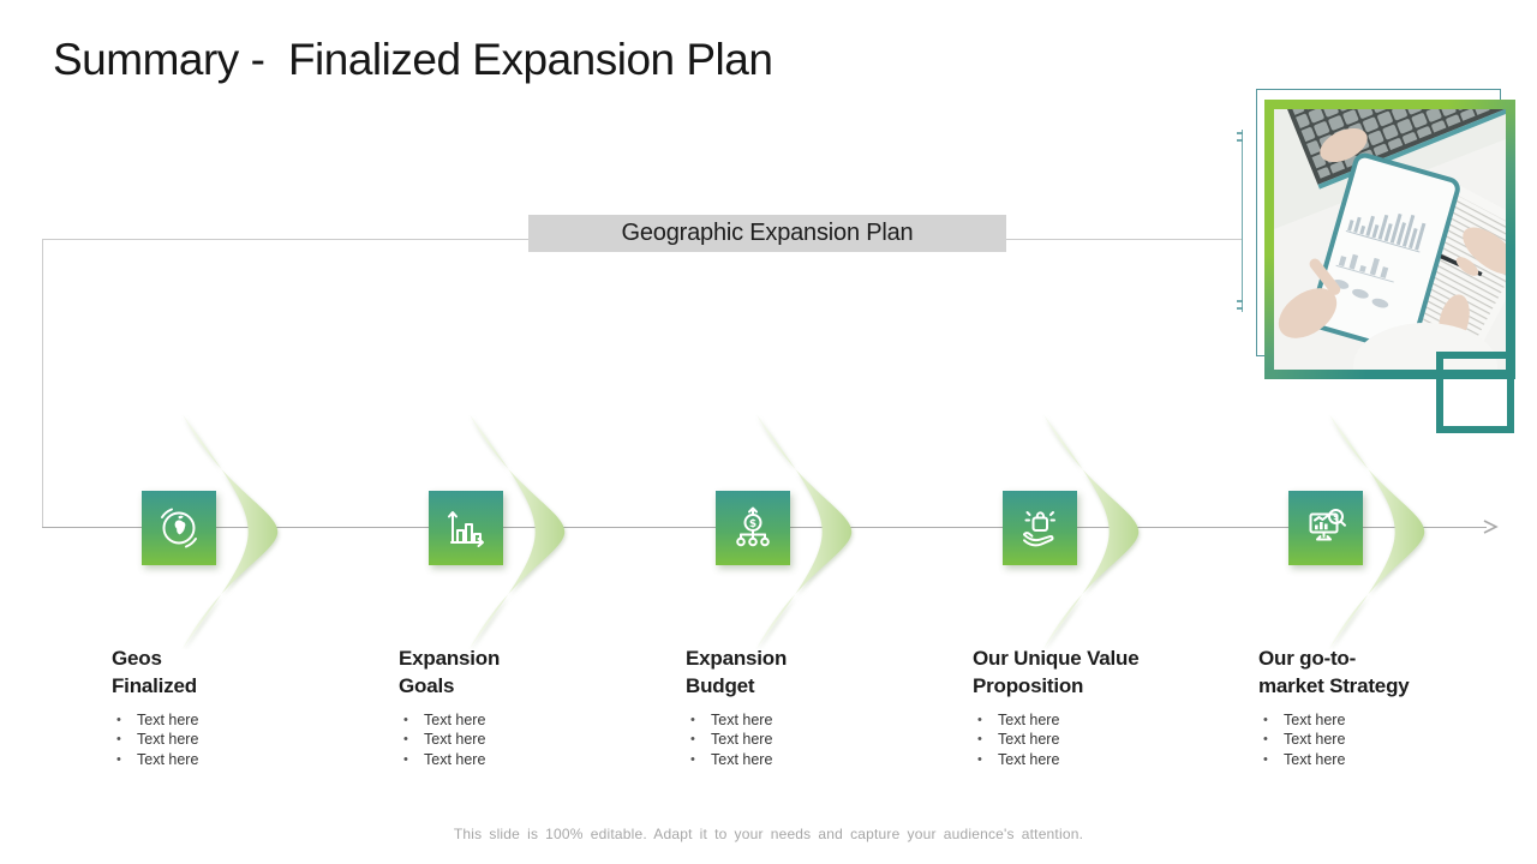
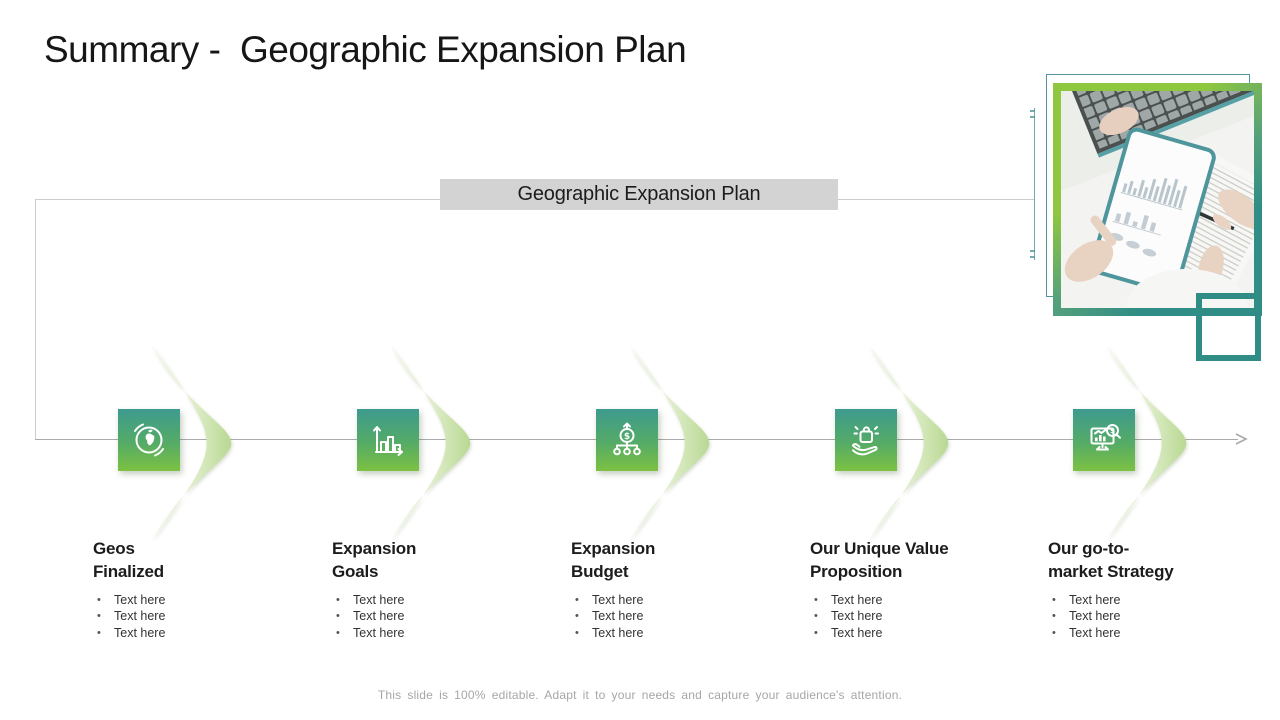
- Summary - Finalized Expansion Plan
+ Summary - Geographic Expansion Plan
  Geographic Expansion Plan
  Geos
  Finalized
  Text here
  Text here
  Text here
  Expansion
  Goals
  Text here
  Text here
  Text here
  $
  Expansion
  Budget
  Text here
  Text here
  Text here
  Our Unique Value
  Proposition
  Text here
  Text here
  Text here
  $
  Our go-to-
  market Strategy
  Text here
  Text here
  Text here
  This slide is 100% editable. Adapt it to your needs and capture your audience's attention.
